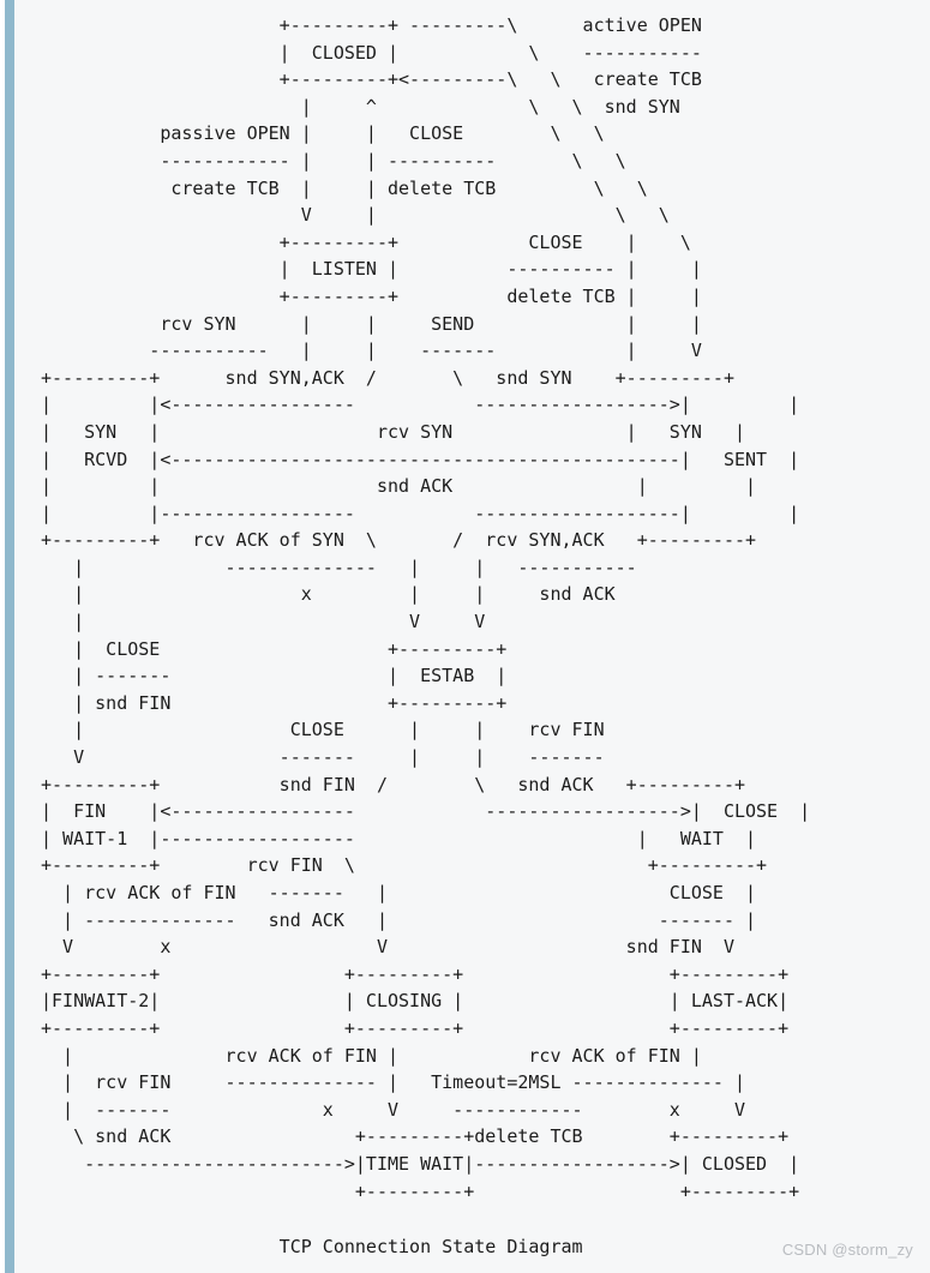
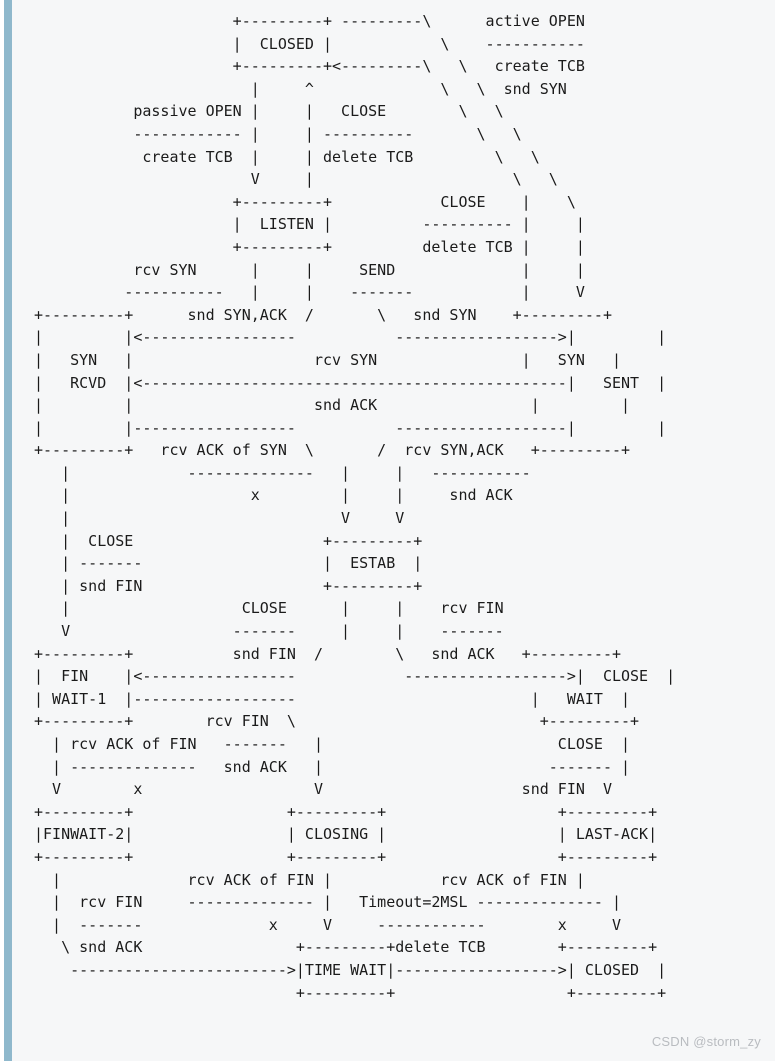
  +---------+ ---------\ active OPEN
  | CLOSED | \ -----------
  +---------+<---------\ \ create TCB
  | ^ \ \ snd SYN
  passive OPEN | | CLOSE \ \
  ------------ | | ---------- \ \
  create TCB | | delete TCB \ \
  V | \ \
  +---------+ CLOSE | \
  | LISTEN | ---------- | |
  +---------+ delete TCB | |
  rcv SYN | | SEND | |
  ----------- | | ------- | V
  +---------+ snd SYN,ACK / \ snd SYN +---------+
  | |<----------------- ------------------>| |
  | SYN | rcv SYN | SYN |
  | RCVD |<-----------------------------------------------| SENT |
  | | snd ACK | |
  | |------------------ -------------------| |
  +---------+ rcv ACK of SYN \ / rcv SYN,ACK +---------+
  | -------------- | | -----------
  | x | | snd ACK
  | V V
  | CLOSE +---------+
  | ------- | ESTAB |
  | snd FIN +---------+
  | CLOSE | | rcv FIN
  V ------- | | -------
  +---------+ snd FIN / \ snd ACK +---------+
  | FIN |<----------------- ------------------>| CLOSE |
  | WAIT-1 |------------------ | WAIT |
  +---------+ rcv FIN \ +---------+
  | rcv ACK of FIN ------- | CLOSE |
  | -------------- snd ACK | ------- |
  V x V snd FIN V
  +---------+ +---------+ +---------+
  |FINWAIT-2| | CLOSING | | LAST-ACK|
  +---------+ +---------+ +---------+
  | rcv ACK of FIN | rcv ACK of FIN |
  | rcv FIN -------------- | Timeout=2MSL -------------- |
  | ------- x V ------------ x V
  \ snd ACK +---------+delete TCB +---------+
  ------------------------>|TIME WAIT|------------------>| CLOSED |
  +---------+ +---------+
- TCP Connection State Diagram
  CSDN @storm_zy
